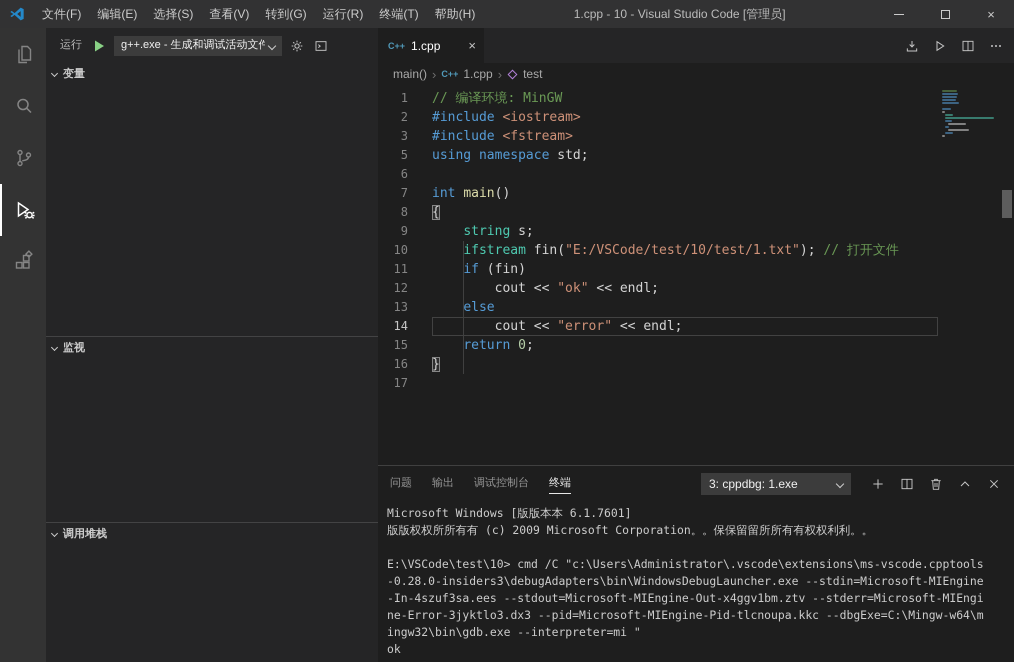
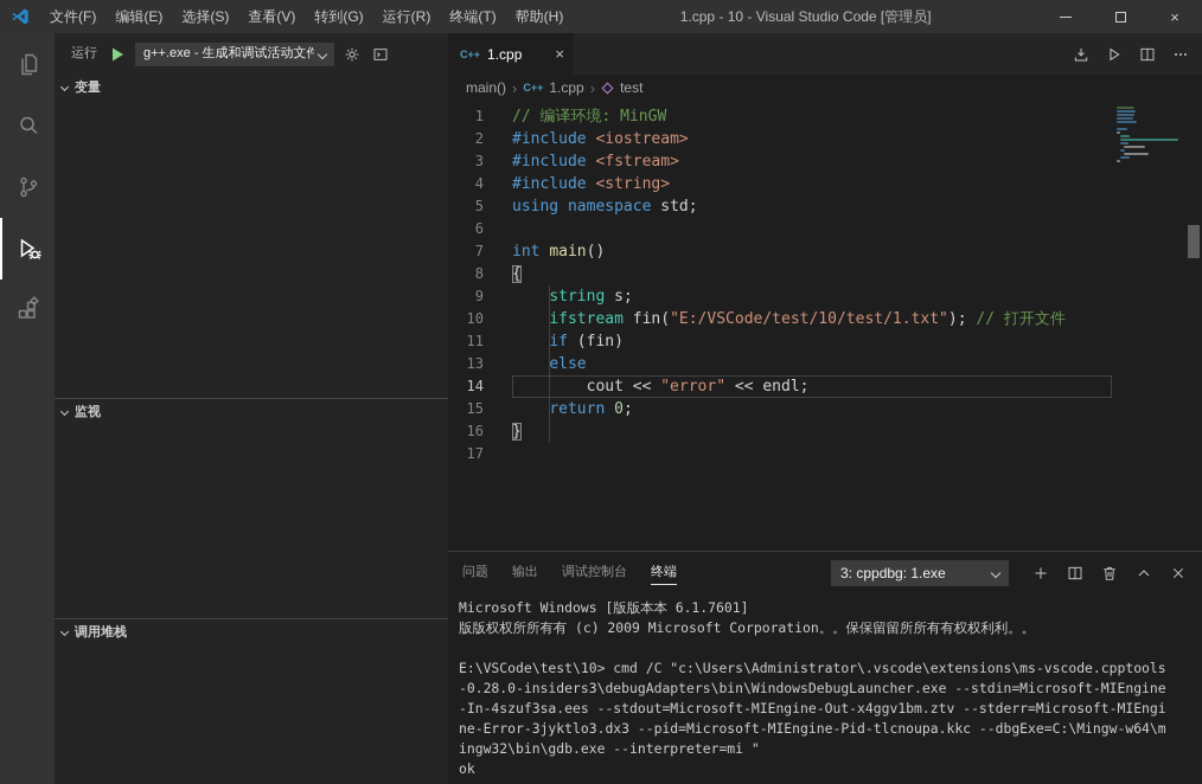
  文件(F)
  编辑(E)
  选择(S)
  查看(V)
  转到(G)
  运行(R)
  终端(T)
  帮助(H)
  1.cpp - 10 - Visual Studio Code [管理员]
  ×
  运行
  g++.exe - 生成和调试活动文件
  变量
  监视
  调用堆栈
  C++
  1.cpp
  ×
  main()
  ›
  C++
  1.cpp
  ›
  test
  1
  // 编译环境: MinGW
  2
  #include <iostream>
  3
  #include <fstream>
+ 4
+ #include <string>
  5
  using namespace std;
  6
  7
  int main()
  8
  {
  9
  string s;
  10
  ifstream fin("E:/VSCode/test/10/test/1.txt"); // 打开文件
  11
  if (fin)
- 12
- cout << "ok" << endl;
  13
  else
  14
  cout << "error" << endl;
  15
  return 0;
  16
  }
  17
  问题
  输出
  调试控制台
  终端
  3: cppdbg: 1.exe
  Microsoft Windows [版版本本 6.1.7601]
  版版权权所所有有 (c) 2009 Microsoft Corporation。。保保留留所所有有权权利利。。
  E:\VSCode\test\10> cmd /C "c:\Users\Administrator\.vscode\extensions\ms-vscode.cpptools
  -0.28.0-insiders3\debugAdapters\bin\WindowsDebugLauncher.exe --stdin=Microsoft-MIEngine
  -In-4szuf3sa.ees --stdout=Microsoft-MIEngine-Out-x4ggv1bm.ztv --stderr=Microsoft-MIEngi
  ne-Error-3jyktlo3.dx3 --pid=Microsoft-MIEngine-Pid-tlcnoupa.kkc --dbgExe=C:\Mingw-w64\m
  ingw32\bin\gdb.exe --interpreter=mi "
  ok
